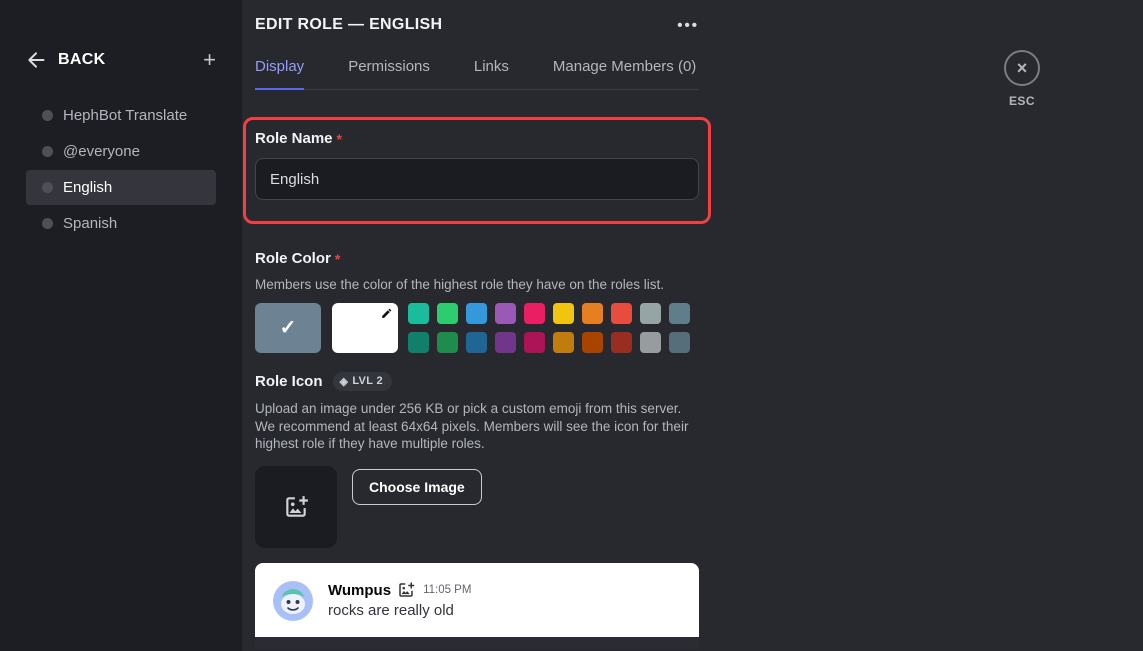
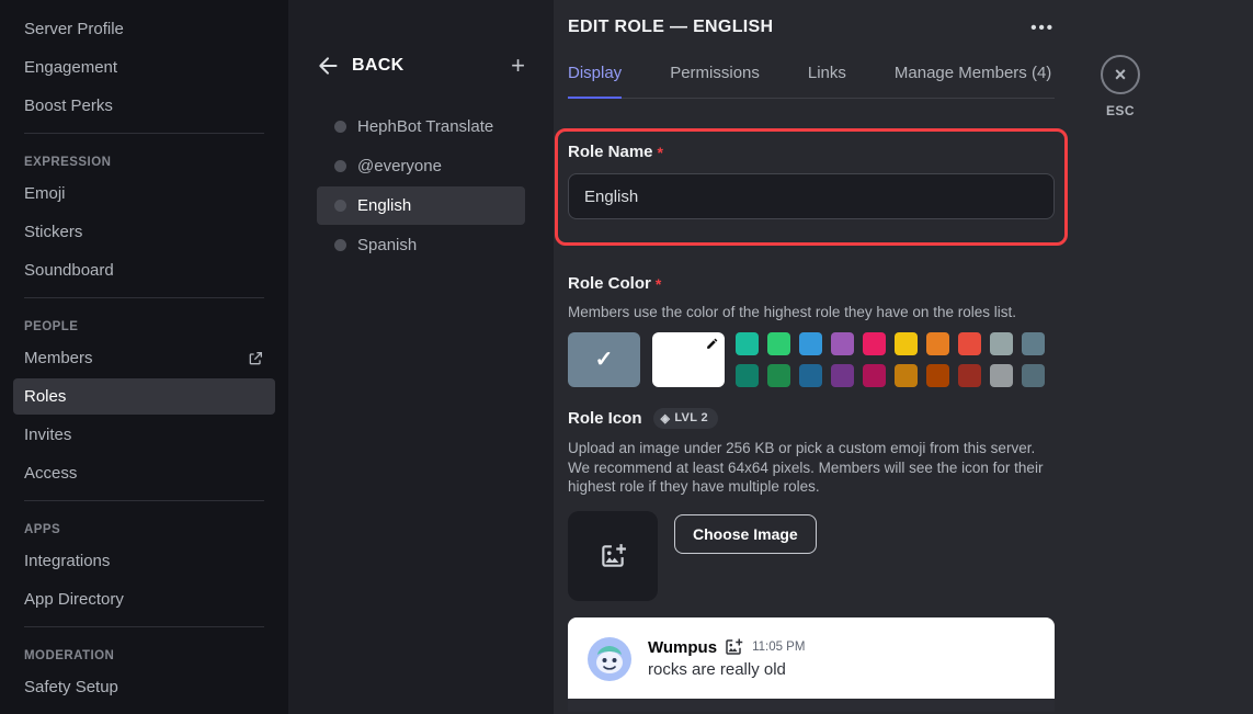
+ Server Profile
+ Engagement
+ Boost Perks
+ EXPRESSION
+ Emoji
+ Stickers
+ Soundboard
+ PEOPLE
+ Members
+ Roles
+ Invites
+ Access
+ APPS
+ Integrations
+ App Directory
+ MODERATION
+ Safety Setup
  BACK
  +
  HephBot Translate
  @everyone
  English
  Spanish
  EDIT ROLE — ENGLISH
  •••
  Display
  Permissions
  Links
- Manage Members (0)
+ Manage Members (4)
  Role Name
  *
  English
  Role Color
  *
  Members use the color of the highest role they have on the roles list.
  ✓
  Role Icon
  ◈
  LVL 2
  Upload an image under 256 KB or pick a custom emoji from this server. We recommend at least 64x64 pixels. Members will see the icon for their highest role if they have multiple roles.
  Choose Image
  Wumpus
  11:05 PM
  rocks are really old
  ×
  ESC
